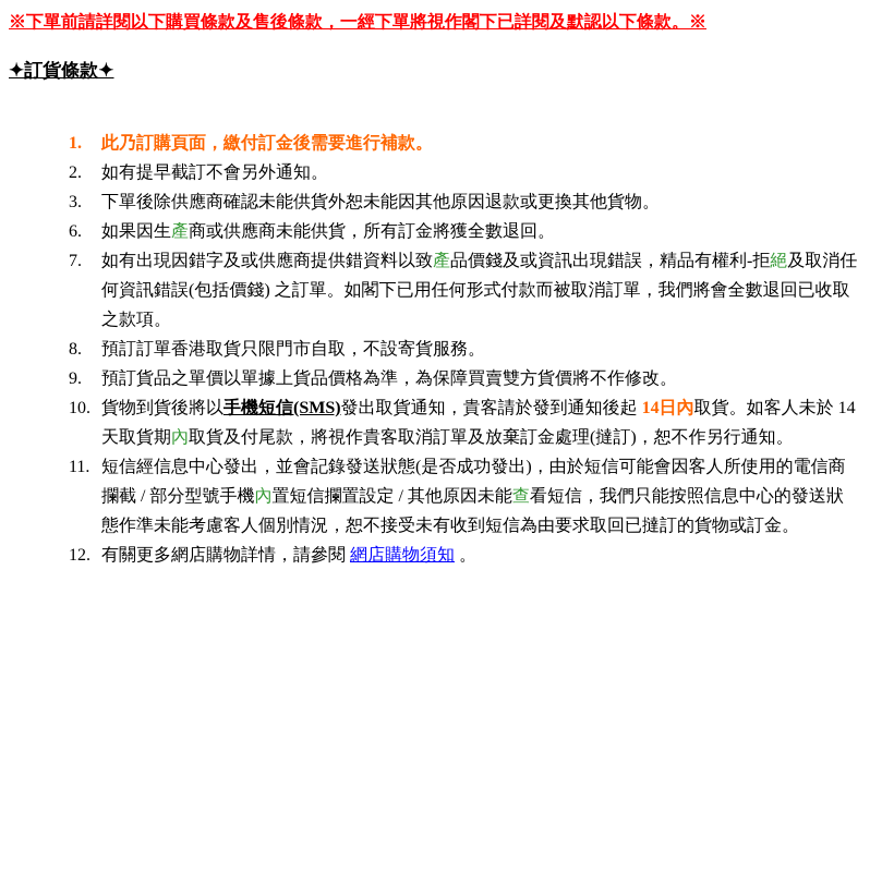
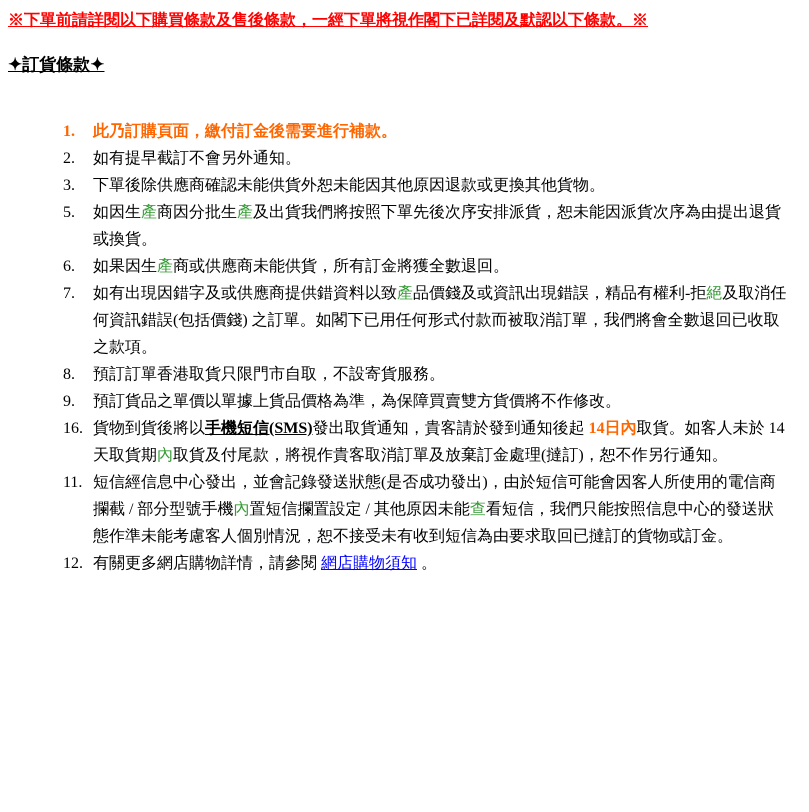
  ※下單前請詳閱以下購買條款及售後條款，一經下單將視作閣下已詳閱及默認以下條款。※
  ✦訂貨條款✦
  1.
  此乃訂購頁面，繳付訂金後需要進行補款。
  2.
  如有提早截訂不會另外通知。
  3.
  下單後除供應商確認未能供貨外恕未能因其他原因退款或更換其他貨物。
+ 5.
+ 如因生產商因分批生產及出貨我們將按照下單先後次序安排派貨，恕未能因派貨次序為由提出退貨或換貨。
  6.
  如果因生產商或供應商未能供貨，所有訂金將獲全數退回。
  7.
  如有出現因錯字及或供應商提供錯資料以致產品價錢及或資訊出現錯誤，精品有權利-拒絕及取消任何資訊錯誤(包括價錢) 之訂單。如閣下已用任何形式付款而被取消訂單，我們將會全數退回已收取之款項。
  8.
  預訂訂單香港取貨只限門市自取，不設寄貨服務。
  9.
  預訂貨品之單價以單據上貨品價格為準，為保障買賣雙方貨價將不作修改。
- 10.
+ 16.
  貨物到貨後將以手機短信(SMS)發出取貨通知，貴客請於發到通知後起 14日內取貨。如客人未於 14 天取貨期內取貨及付尾款，將視作貴客取消訂單及放棄訂金處理(撻訂)，恕不作另行通知。
  11.
  短信經信息中心發出，並會記錄發送狀態(是否成功發出)，由於短信可能會因客人所使用的電信商攔截 / 部分型號手機內置短信攔置設定 / 其他原因未能查看短信，我們只能按照信息中心的發送狀態作準未能考慮客人個別情況，恕不接受未有收到短信為由要求取回已撻訂的貨物或訂金。
  12.
  有關更多網店購物詳情，請參閱 網店購物須知 。
